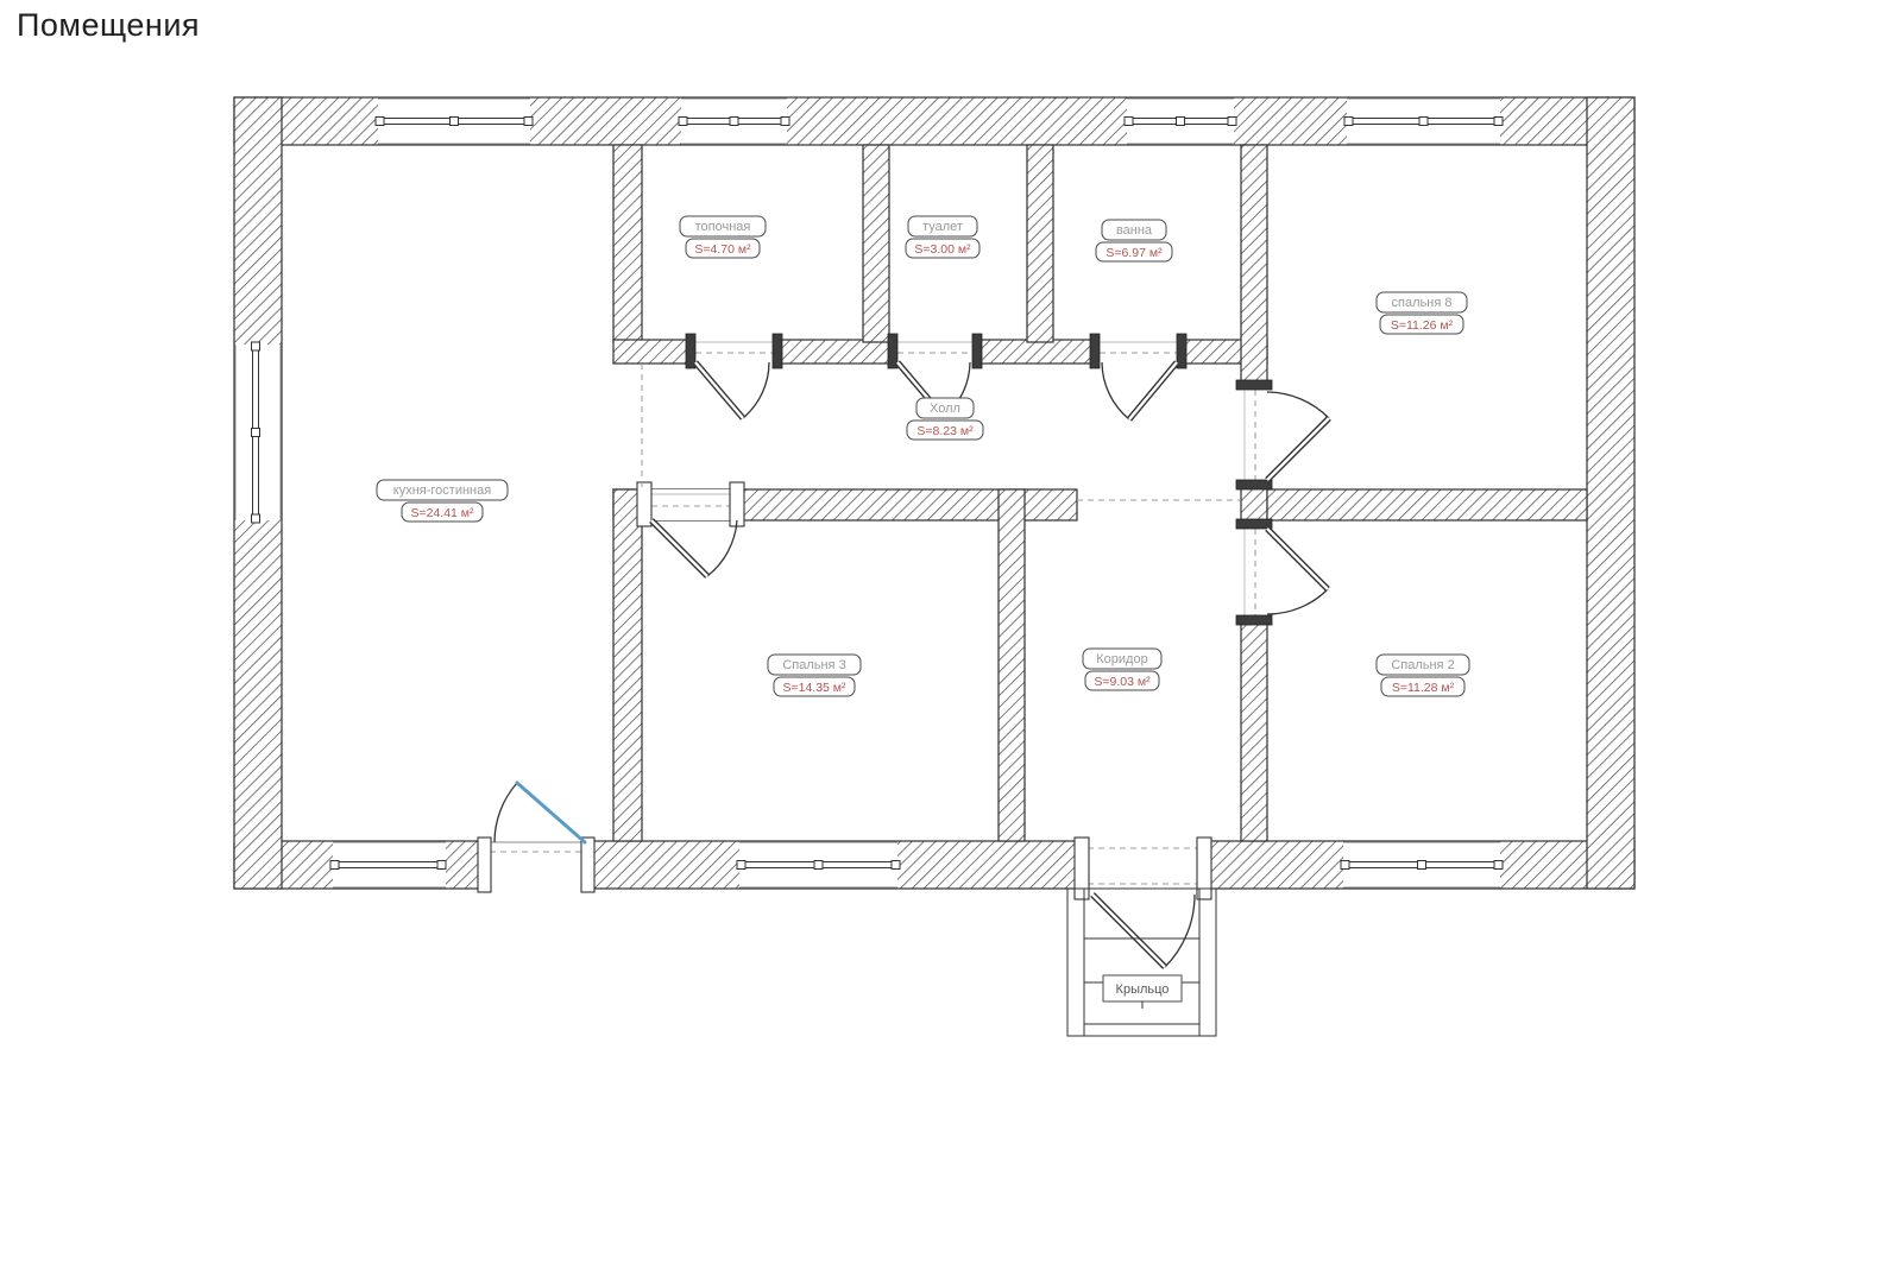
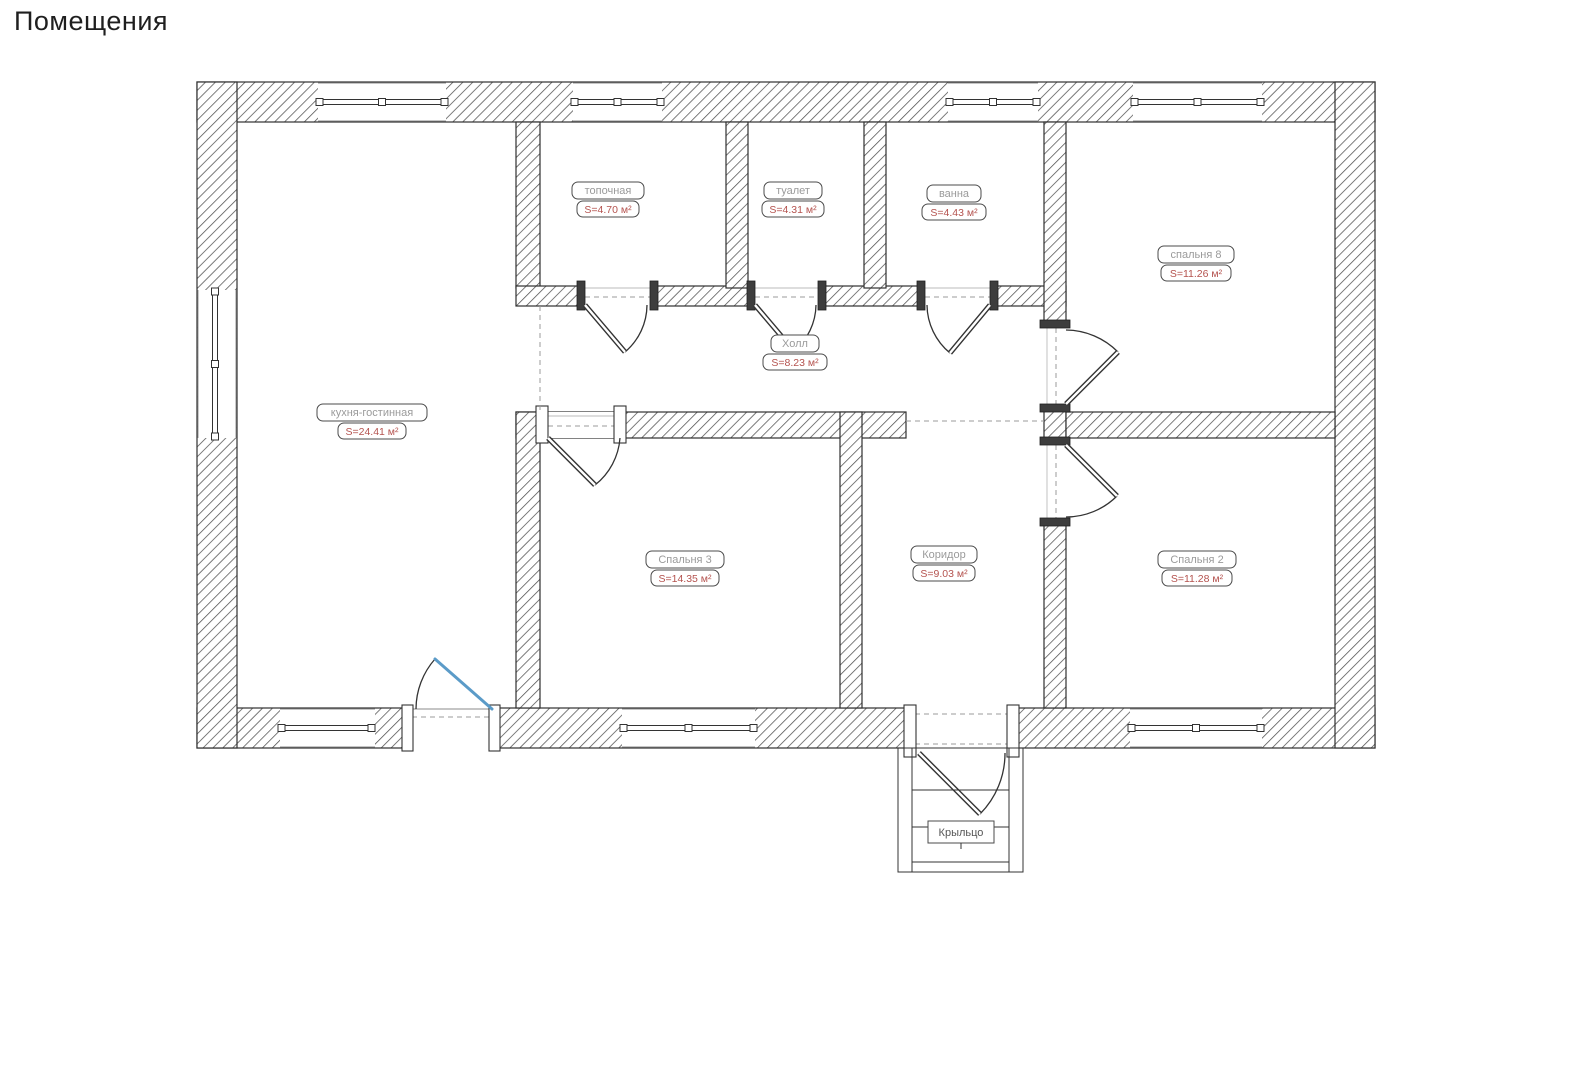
  Помещения
  топочная
  S=4.70 м²
  туалет
- S=3.00 м²
+ S=4.31 м²
  ванна
- S=6.97 м²
+ S=4.43 м²
  спальня 8
  S=11.26 м²
  Холл
  S=8.23 м²
  кухня-гостинная
  S=24.41 м²
  Спальня 3
  S=14.35 м²
  Коридор
  S=9.03 м²
  Спальня 2
  S=11.28 м²
  Крыльцо
